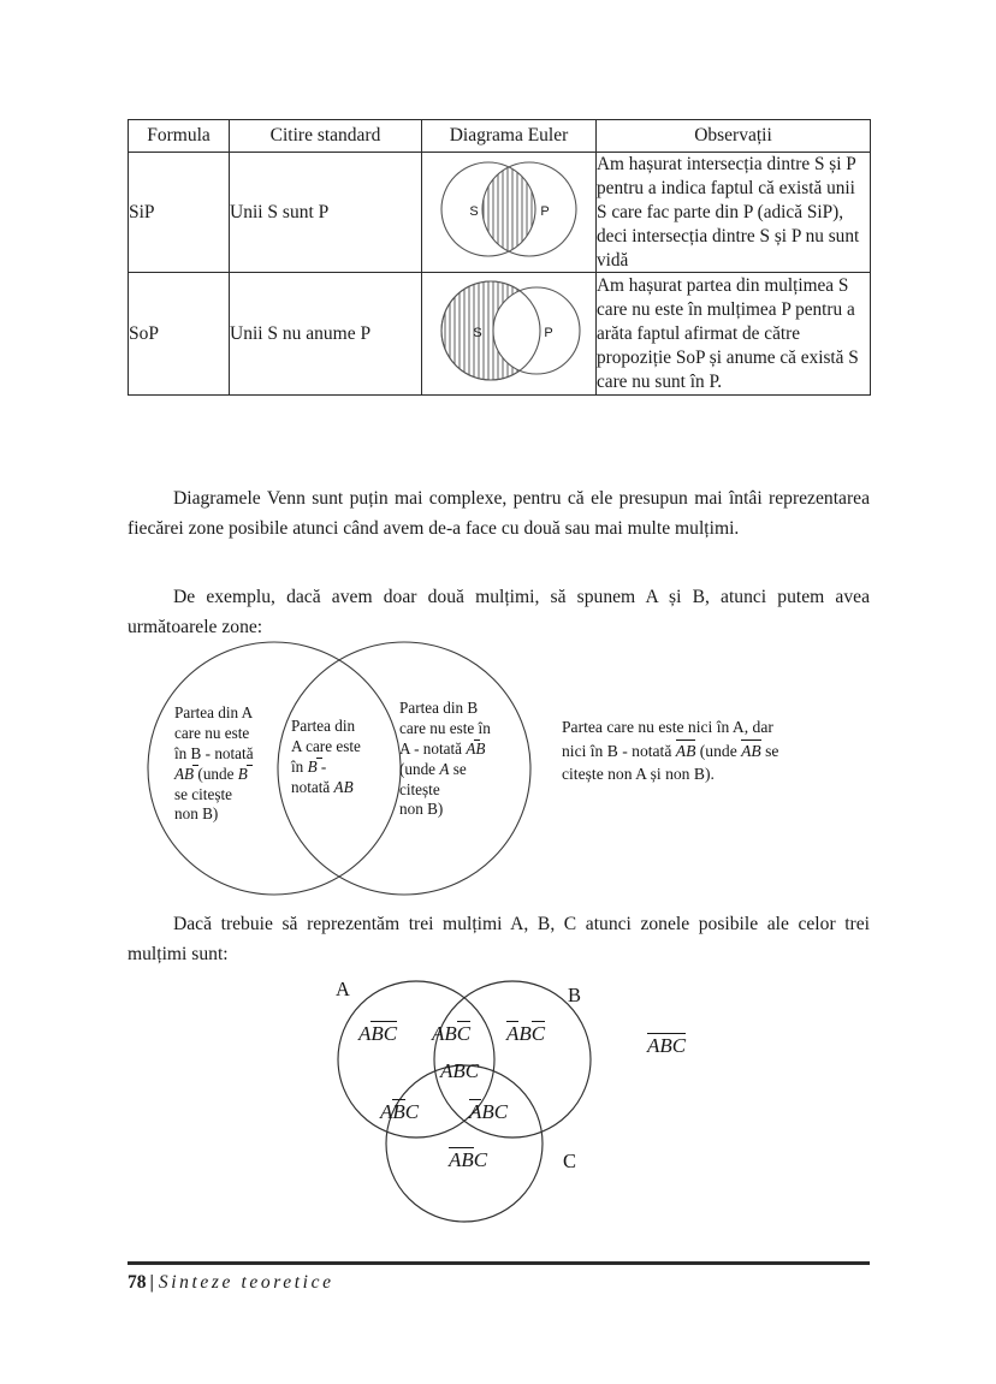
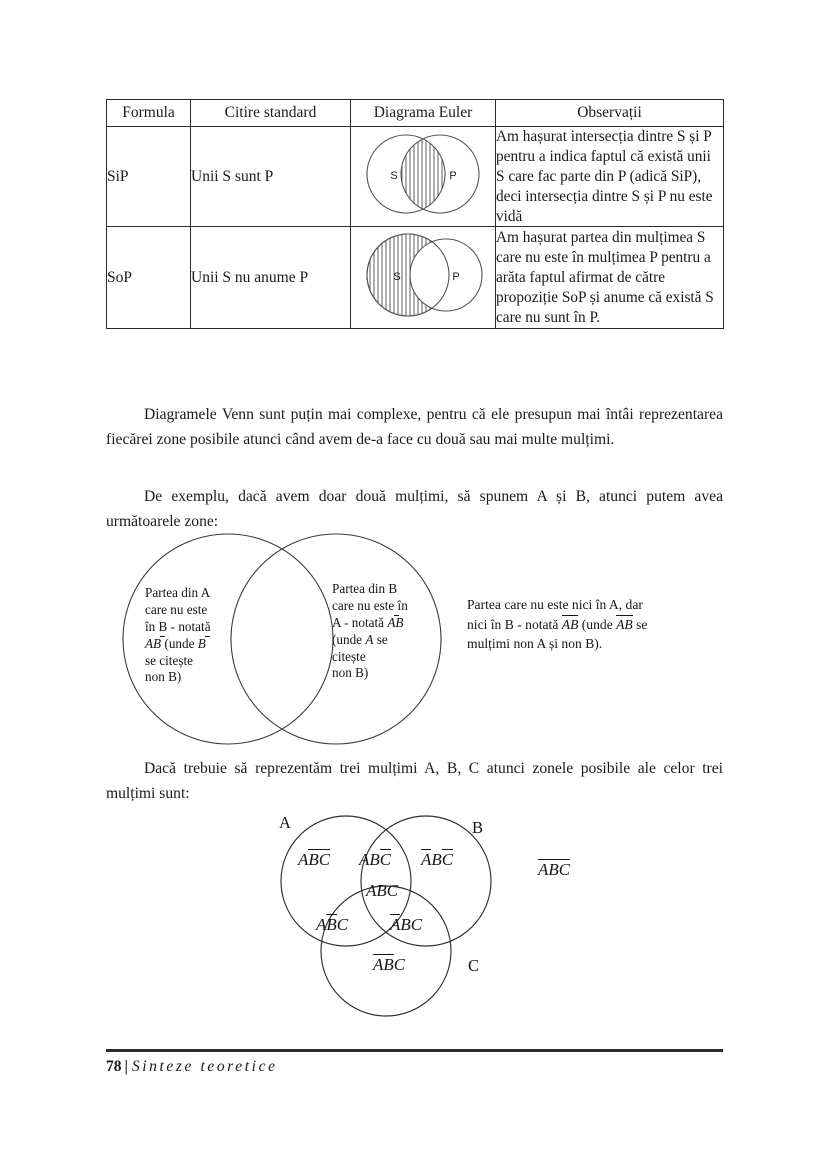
  Formula	Citire standard	Diagrama Euler	Observații
- SiP	Unii S sunt P	S P	Am hașurat intersecția dintre S și P pentru a indica faptul că există unii S care fac parte din P (adică SiP), deci intersecția dintre S și P nu sunt vidă
+ SiP	Unii S sunt P	S P	Am hașurat intersecția dintre S și P pentru a indica faptul că există unii S care fac parte din P (adică SiP), deci intersecția dintre S și P nu este vidă
  SoP	Unii S nu anume P	S P	Am hașurat partea din mulțimea S care nu este în mulțimea P pentru a arăta faptul afirmat de către propoziție SoP și anume că există S care nu sunt în P.
  Diagramele Venn sunt puțin mai complexe, pentru că ele presupun mai întâi reprezentarea fiecărei zone posibile atunci când avem de-a face cu două sau mai multe mulțimi.
  De exemplu, dacă avem doar două mulțimi, să spunem A și B, atunci putem avea următoarele zone:
  Partea din A
  care nu este
  în B - notată
  AB (unde B
  se citește
  non B)
- Partea din
- A care este
- în B -
- notată AB
  Partea din B
  care nu este în
  A - notată AB
  (unde A se
  citește
  non B)
  Partea care nu este nici în A, dar
  nici în B - notată AB (unde AB se
- citește non A și non B).
+ mulțimi non A și non B).
  Dacă trebuie să reprezentăm trei mulțimi A, B, C atunci zonele posibile ale celor trei mulțimi sunt:
  A
  B
  C
  ABC
  ABC
  ABC
  ABC
  ABC
  ABC
  ABC
  ABC
  78 | Sinteze teoretice
